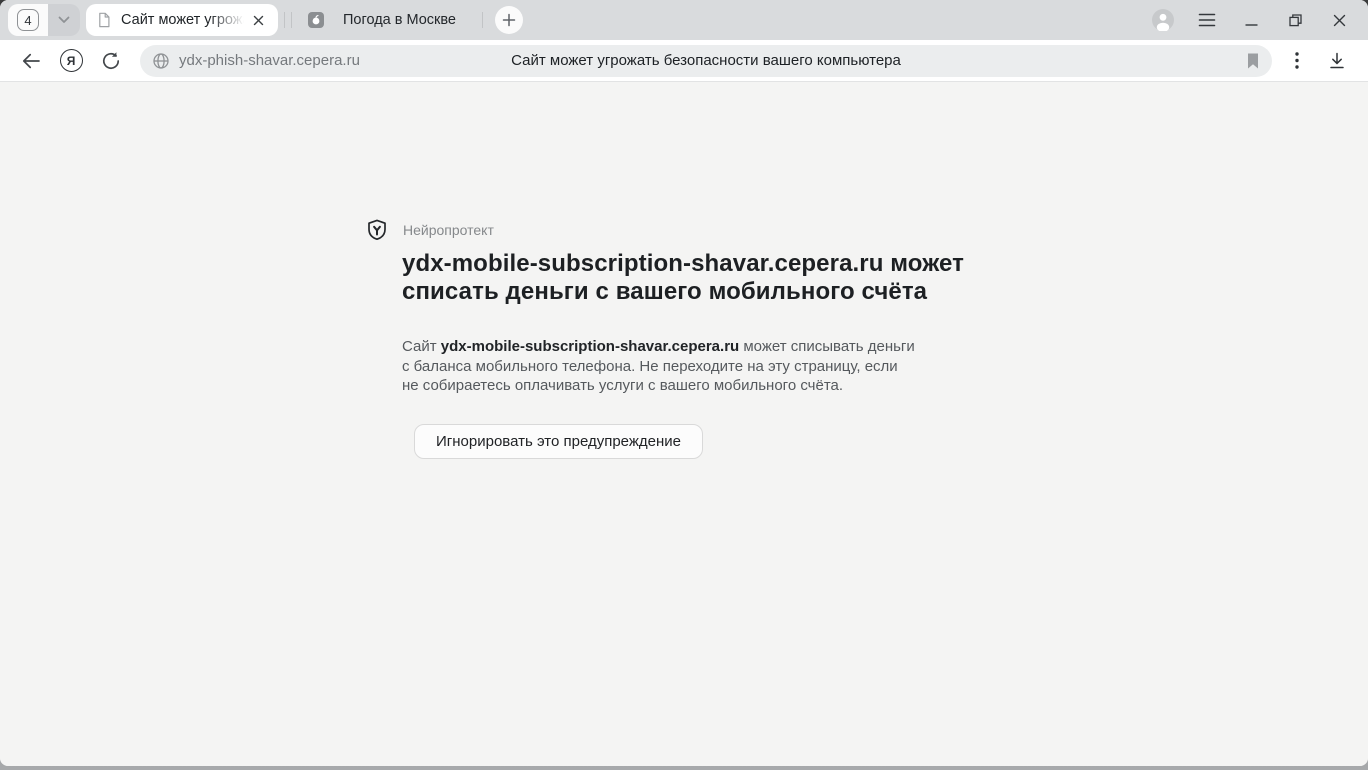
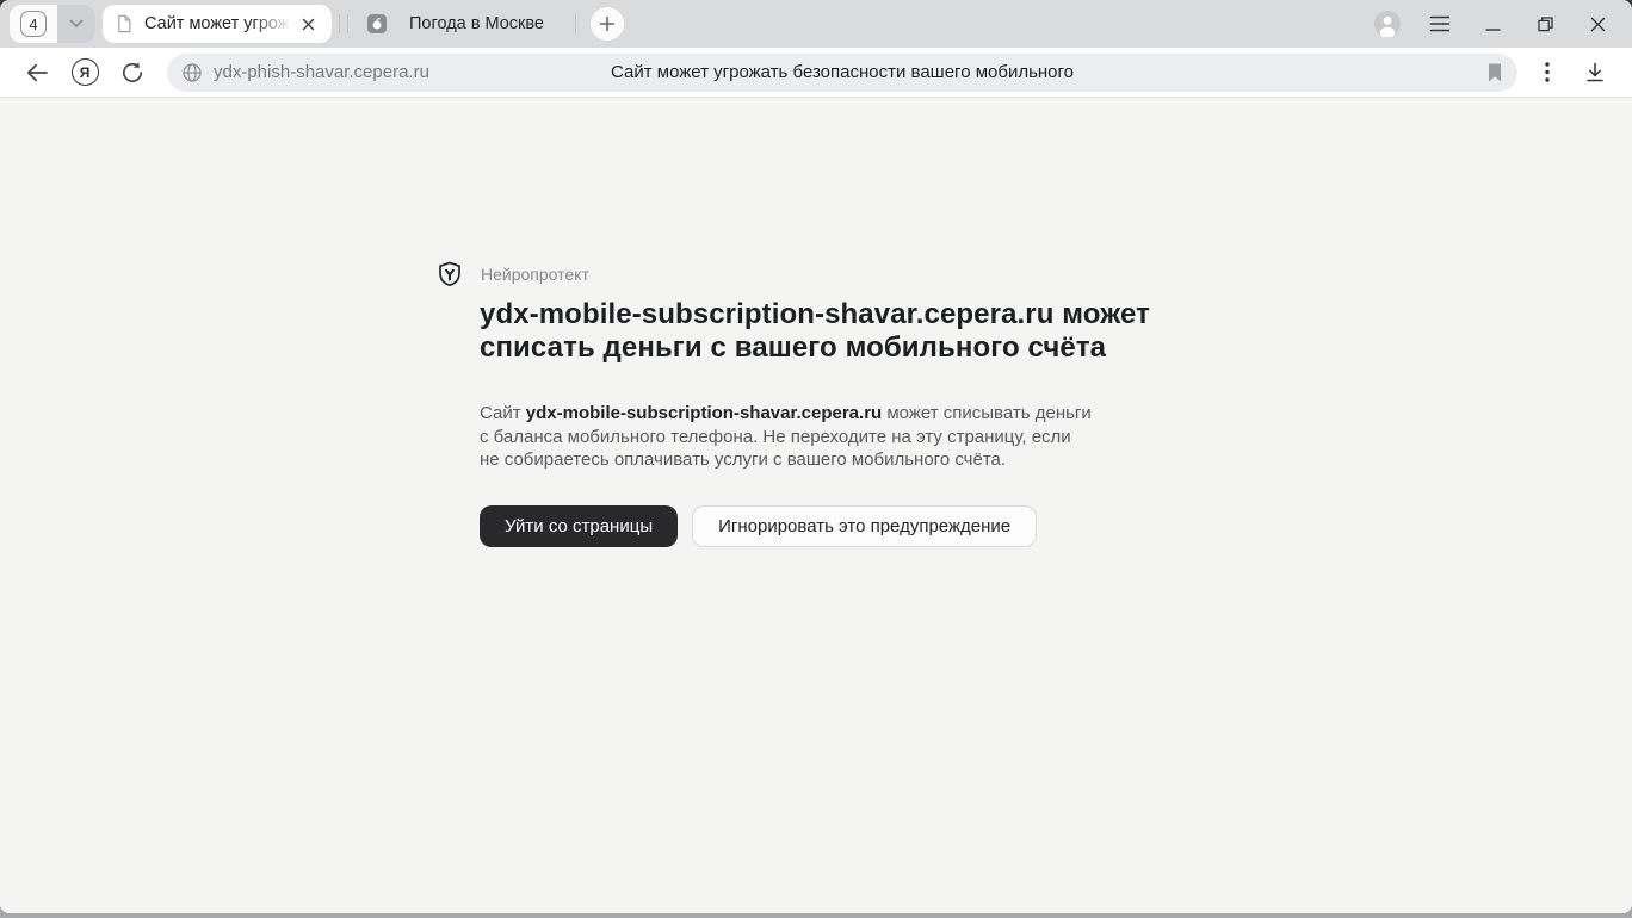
  4
  Сайт может угрожа
  Погода в Москве
  Я
  ydx-phish-shavar.cepera.ru
- Сайт может угрожать безопасности вашего компьютера
+ Сайт может угрожать безопасности вашего мобильного
  Нейропротект
  ydx-mobile-subscription-shavar.cepera.ru может
  списать деньги с вашего мобильного счёта
  Сайт ydx-mobile-subscription-shavar.cepera.ru может списывать деньги
  с баланса мобильного телефона. Не переходите на эту страницу, если
  не собираетесь оплачивать услуги с вашего мобильного счёта.
+ Уйти со страницы
  Игнорировать это предупреждение
